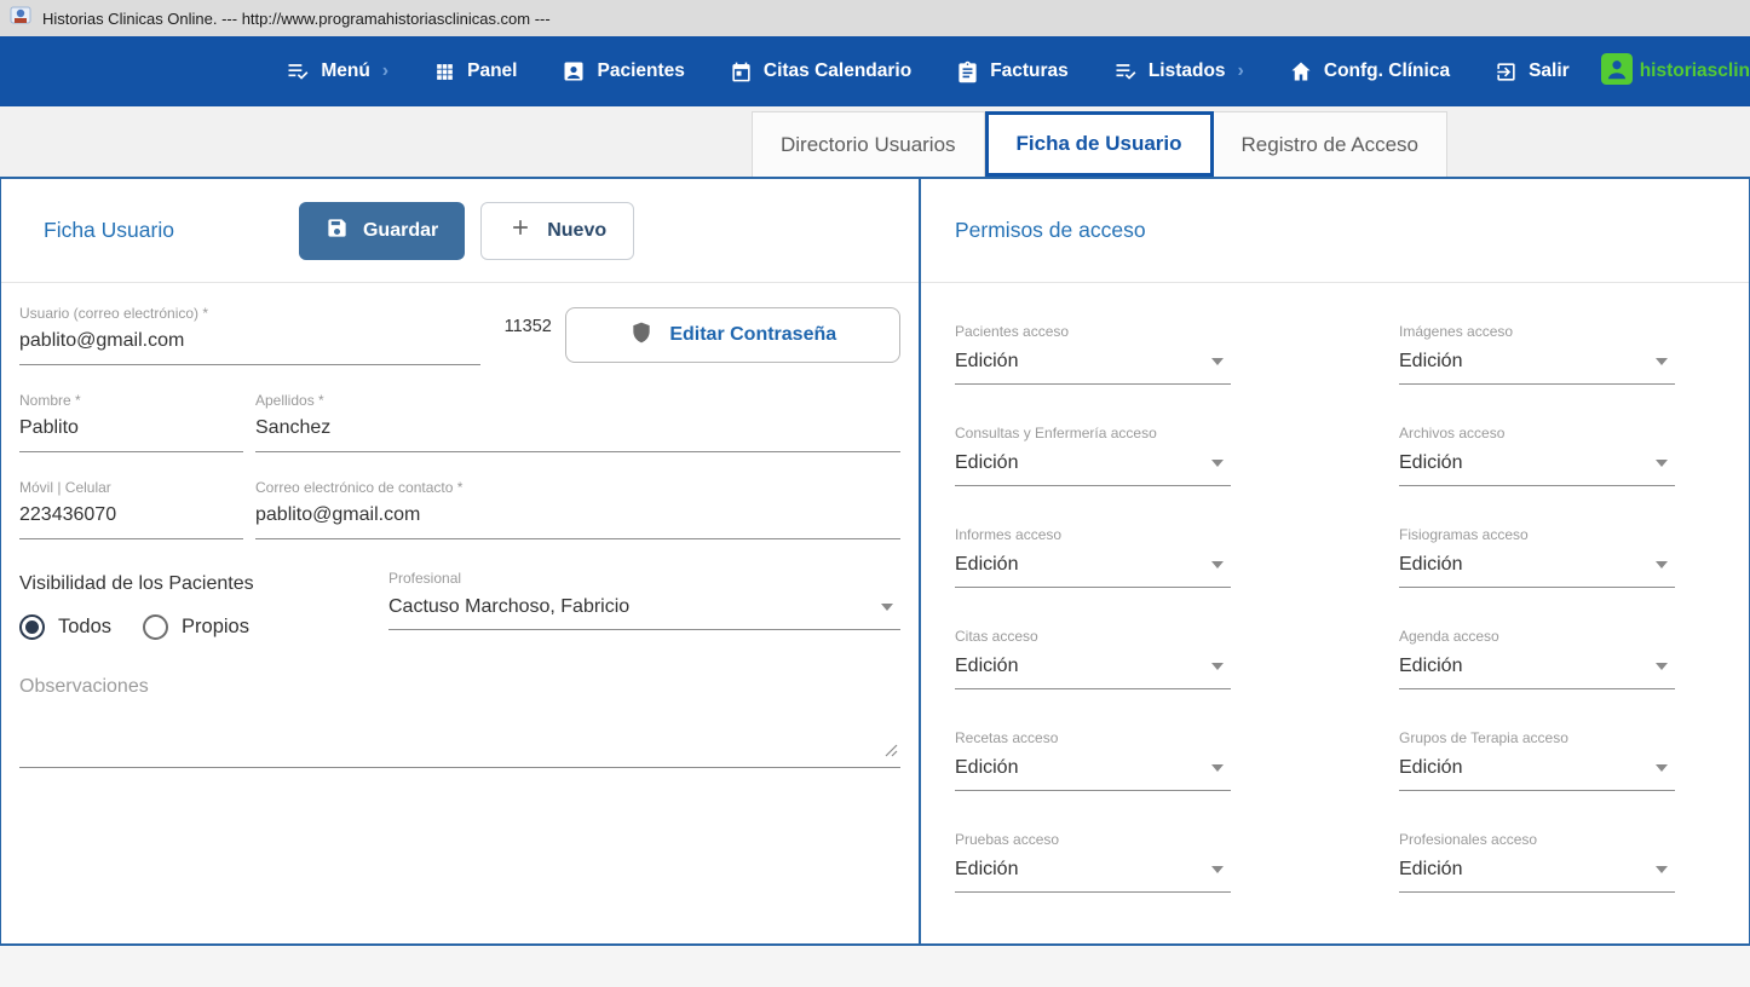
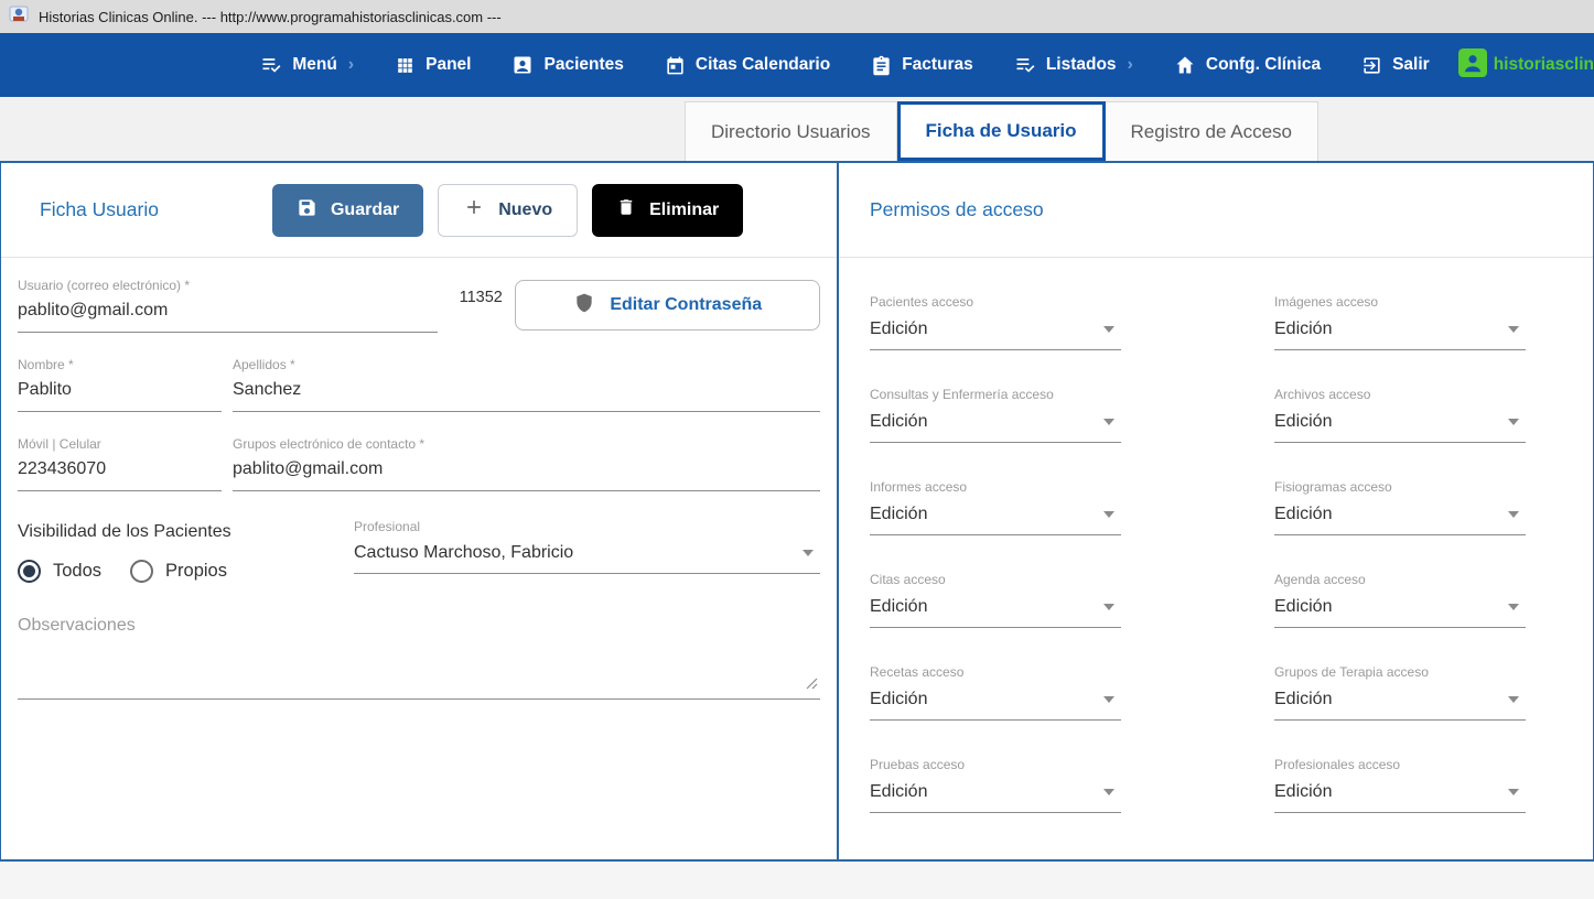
  Historias Clinicas Online. --- http://www.programahistoriasclinicas.com ---
  Menú
  ›
  Panel
  Pacientes
  Citas Calendario
  Facturas
  Listados
  ›
  Confg. Clínica
  Salir
  historiasclin
  Directorio Usuarios
  Ficha de Usuario
  Registro de Acceso
  Ficha Usuario
  Guardar
  Nuevo
+ Eliminar
  Usuario (correo electrónico) *
  pablito@gmail.com
  11352
  Editar Contraseña
  Nombre *
  Pablito
  Apellidos *
  Sanchez
  Móvil | Celular
  223436070
- Correo electrónico de contacto *
+ Grupos electrónico de contacto *
  pablito@gmail.com
  Visibilidad de los Pacientes
  Todos
  Propios
  Profesional
  Cactuso Marchoso, Fabricio
  Observaciones
  Permisos de acceso
  Pacientes acceso
  Edición
  Imágenes acceso
  Edición
  Consultas y Enfermería acceso
  Edición
  Archivos acceso
  Edición
  Informes acceso
  Edición
  Fisiogramas acceso
  Edición
  Citas acceso
  Edición
  Agenda acceso
  Edición
  Recetas acceso
  Edición
  Grupos de Terapia acceso
  Edición
  Pruebas acceso
  Edición
  Profesionales acceso
  Edición
